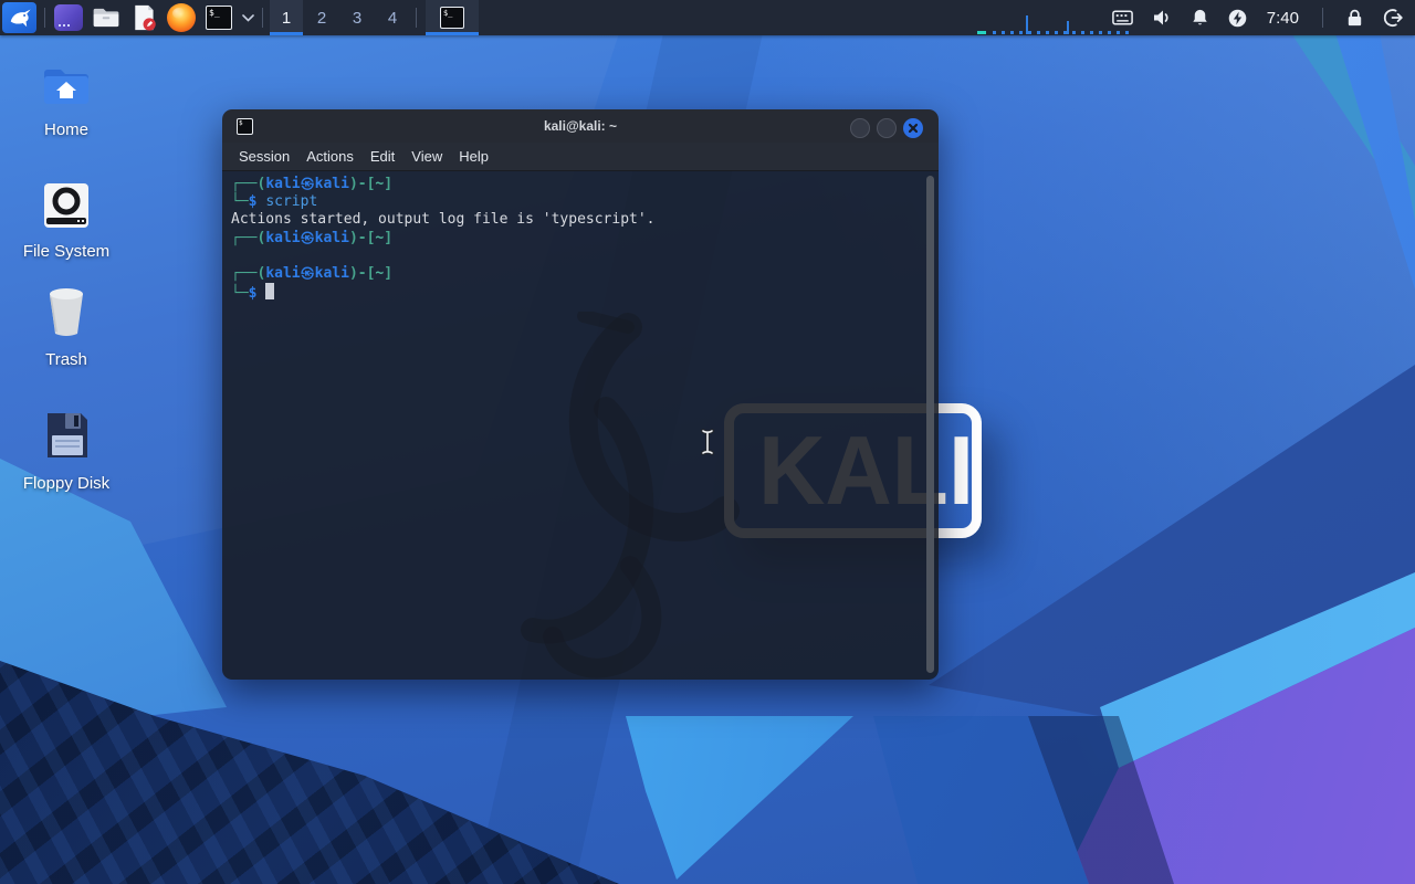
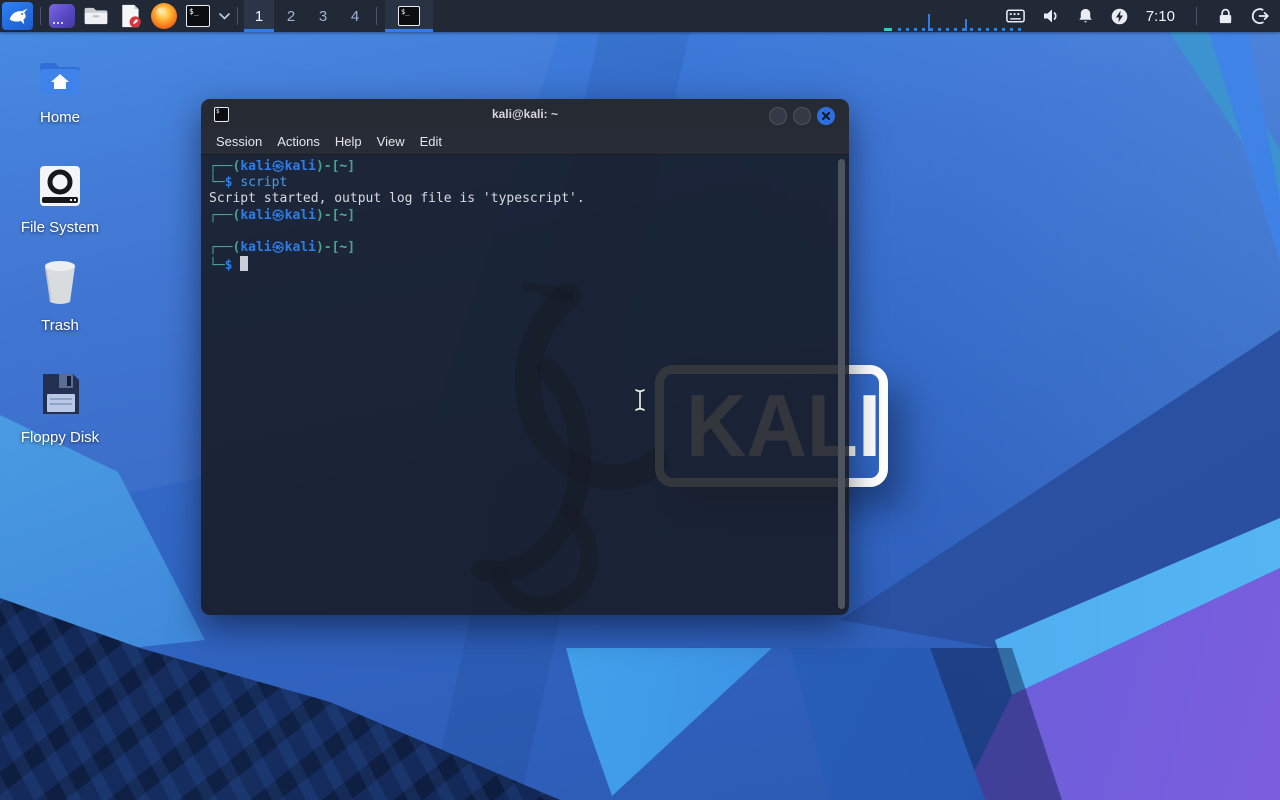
  KALI
  Home
  File System
  Trash
  Floppy Disk
  kali@kali: ~
  Session
  Actions
- Edit
+ Help
  View
- Help
+ Edit
  ┌──(kali㉿kali)-[~]
  └─$ script
- Actions started, output log file is 'typescript'.
+ Script started, output log file is 'typescript'.
  ┌──(kali㉿kali)-[~]
  ┌──(kali㉿kali)-[~]
  └─$
  $_
  1
  2
  3
  4
  $_
- 7:40
+ 7:10
